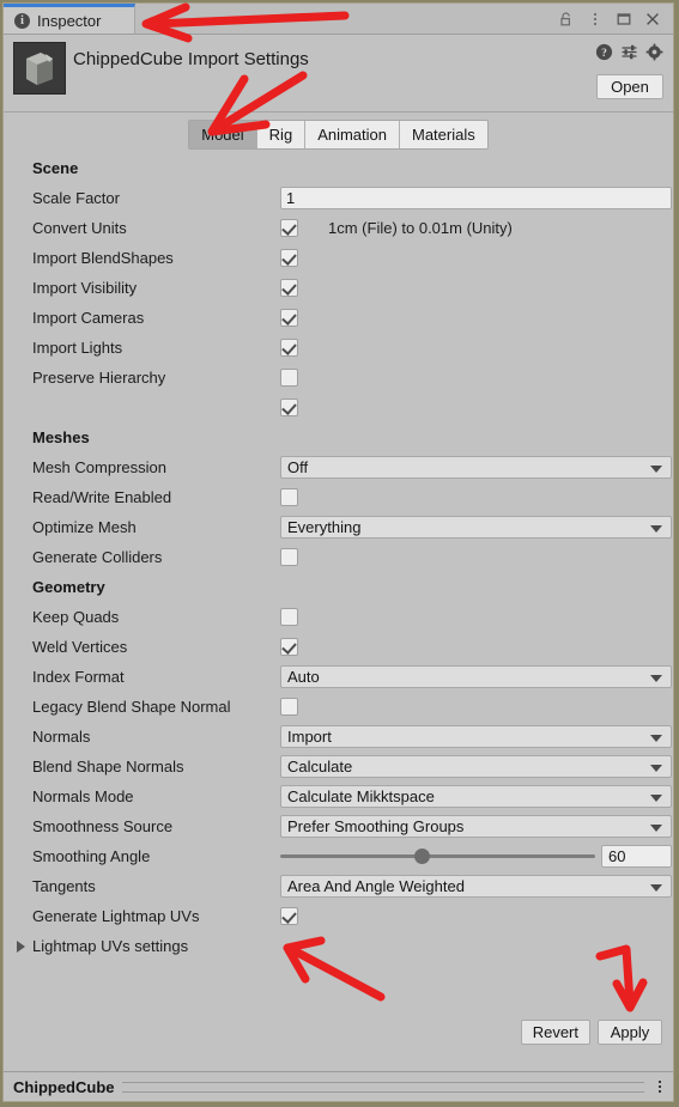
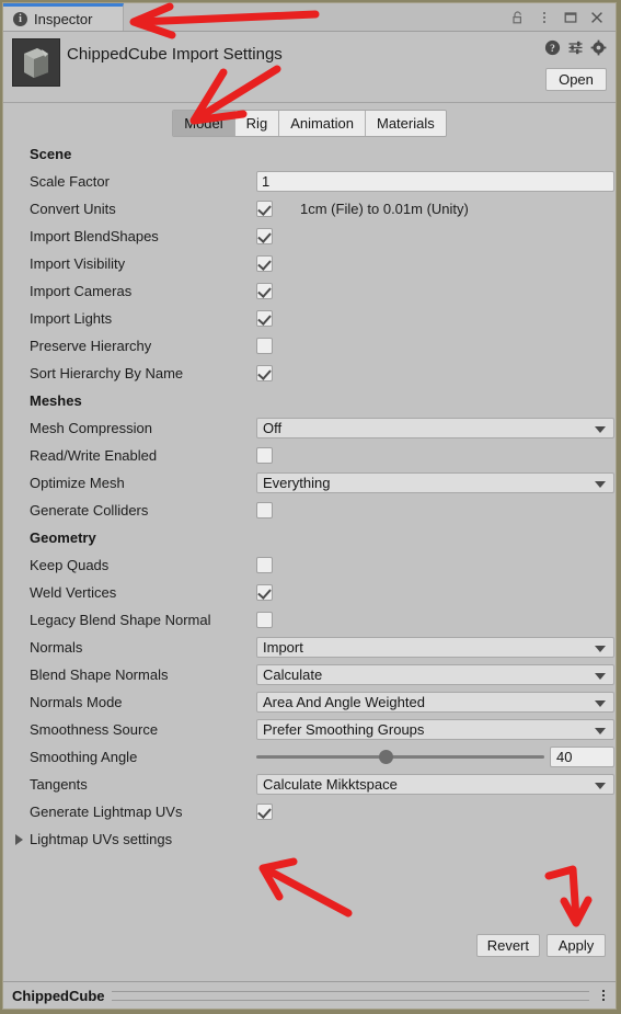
  i
  Inspector
  ChippedCube Import Settings
  ?
  Open
  Mdel
  Rig
  Animation
  Materials
  Scene
  Scale Factor
  1
  Convert Units
  1cm (File) to 0.01m (Unity)
  Import BlendShapes
  Import Visibility
  Import Cameras
  Import Lights
  Preserve Hierarchy
+ Sort Hierarchy By Name
  Meshes
  Mesh Compression
  Off
  Read/Write Enabled
  Optimize Mesh
  Everything
  Generate Colliders
  Geometry
  Keep Quads
  Weld Vertices
- Index Format
- Auto
  Legacy Blend Shape Normal
  Normals
  Import
  Blend Shape Normals
  Calculate
  Normals Mode
- Calculate Mikktspace
+ Area And Angle Weighted
  Smoothness Source
  Prefer Smoothing Groups
  Smoothing Angle
- 60
+ 40
  Tangents
- Area And Angle Weighted
+ Calculate Mikktspace
  Generate Lightmap UVs
  Lightmap UVs settings
  Revert
  Apply
  ChippedCube
